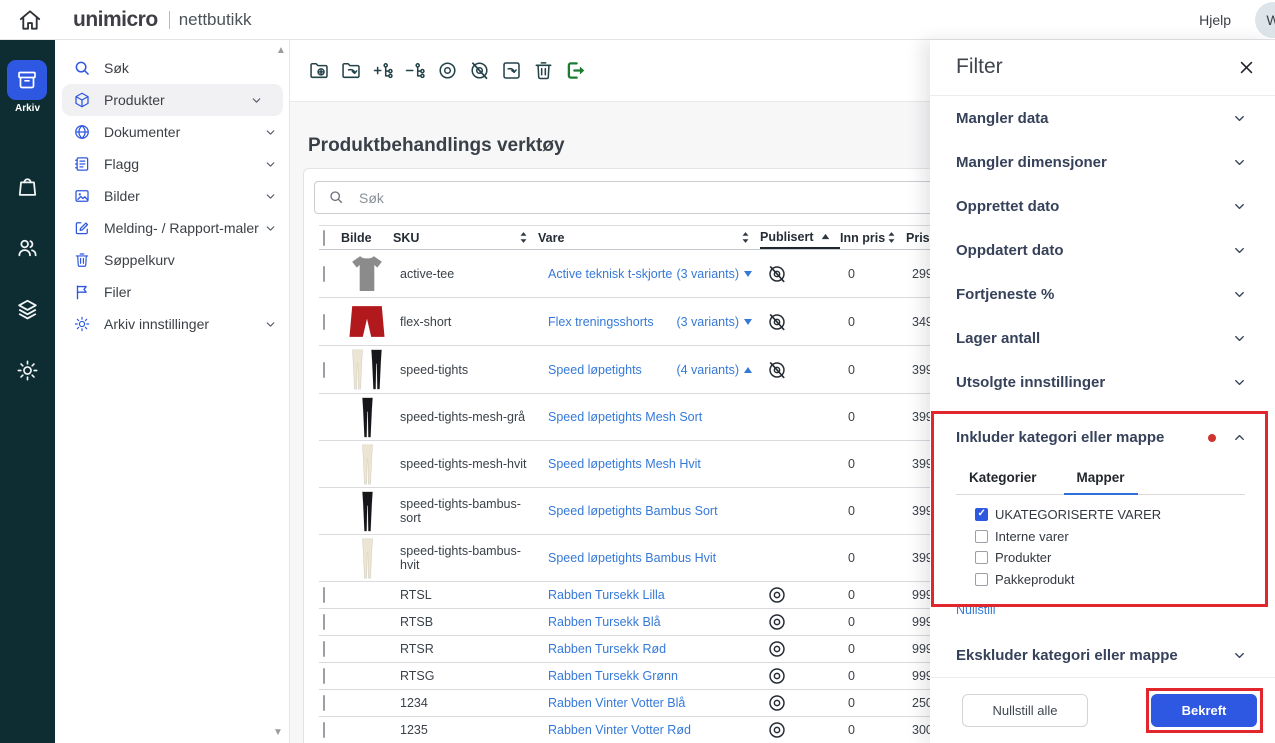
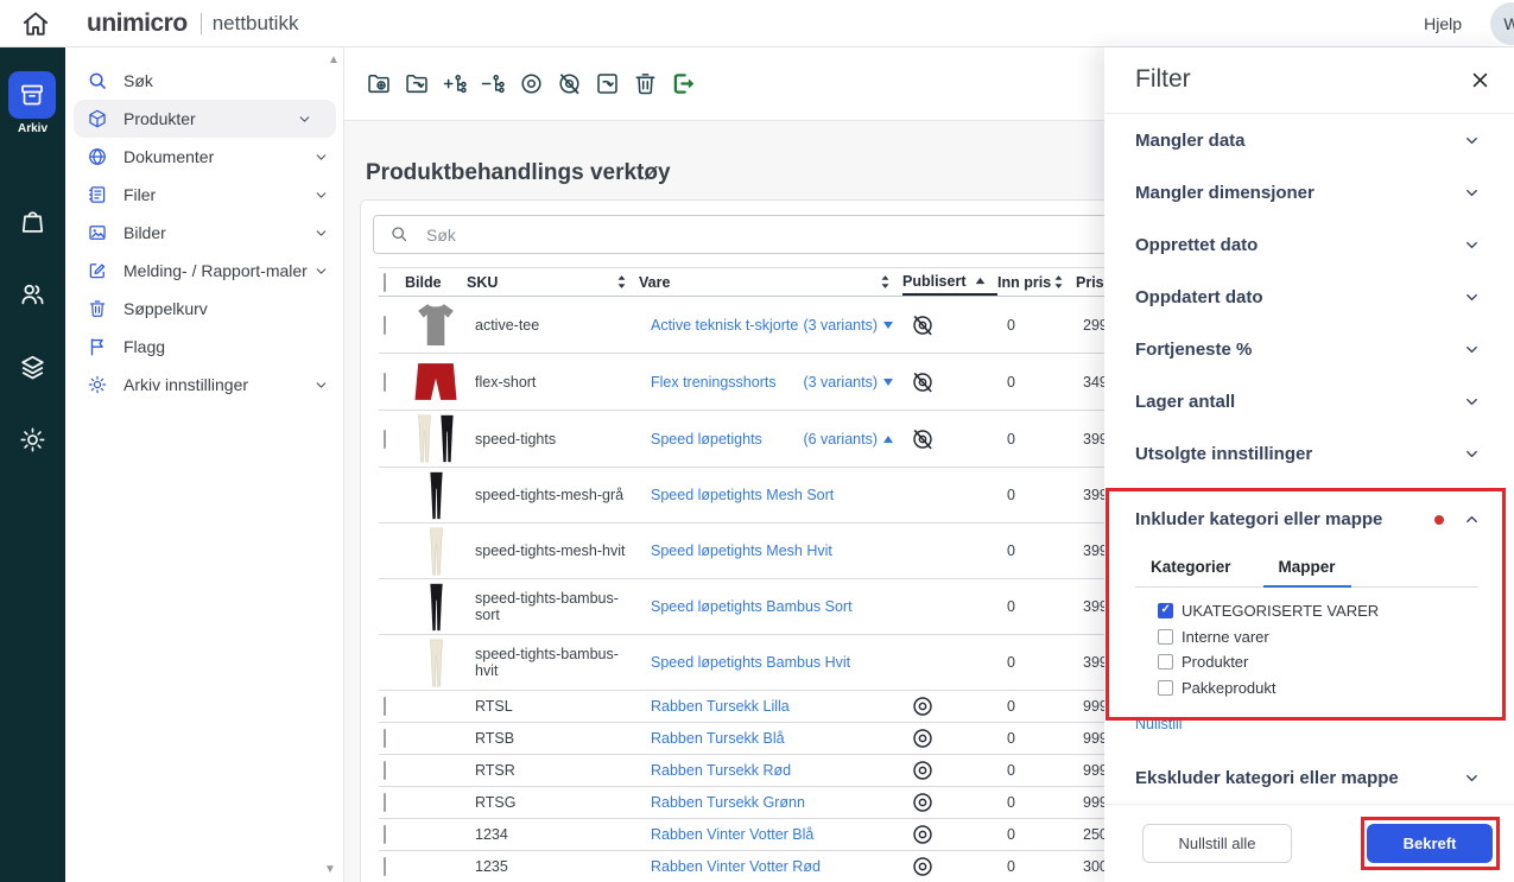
  unimicro
  nettbutikk
  Hjelp
  W
  Arkiv
  ▲
  Søk
  Produkter
  Dokumenter
- Flagg
+ Filer
  Bilder
  Melding- / Rapport-maler
  Søppelkurv
- Filer
+ Flagg
  Arkiv innstillinger
  ▼
  Produktbehandlings verktøy
  Søk
  	Bilde	SKU	Vare	Publisert	Inn pris	Pris
  		active-tee	Active teknisk t-skjorte (3 variants)		0	29
  		flex-short	Flex treningsshorts (3 variants)		0	34
- 		speed-tights	Speed løpetights (4 variants)		0	39
+ 		speed-tights	Speed løpetights (6 variants)		0	39
  		speed-tights-mesh-grå	Speed løpetights Mesh Sort		0	39
  		speed-tights-mesh-hvit	Speed løpetights Mesh Hvit		0	39
  		speed-tights-bambus-sort	Speed løpetights Bambus Sort		0	39
  		speed-tights-bambus-hvit	Speed løpetights Bambus Hvit		0	39
  		RTSL	Rabben Tursekk Lilla		0	99
  		RTSB	Rabben Tursekk Blå		0	99
  		RTSR	Rabben Tursekk Rød		0	99
  		RTSG	Rabben Tursekk Grønn		0	99
  		1234	Rabben Vinter Votter Blå		0	25
  		1235	Rabben Vinter Votter Rød		0	30
  Filter
  Mangler data
  Mangler dimensjoner
  Opprettet dato
  Oppdatert dato
  Fortjeneste %
  Lager antall
  Utsolgte innstillinger
  Inkluder kategori eller mappe
  Kategorier
  Mapper
  UKATEGORISERTE VARER
  Interne varer
  Produkter
  Pakkeprodukt
  Nullstill
  Ekskluder kategori eller mappe
  Nullstill alle
  Bekreft
